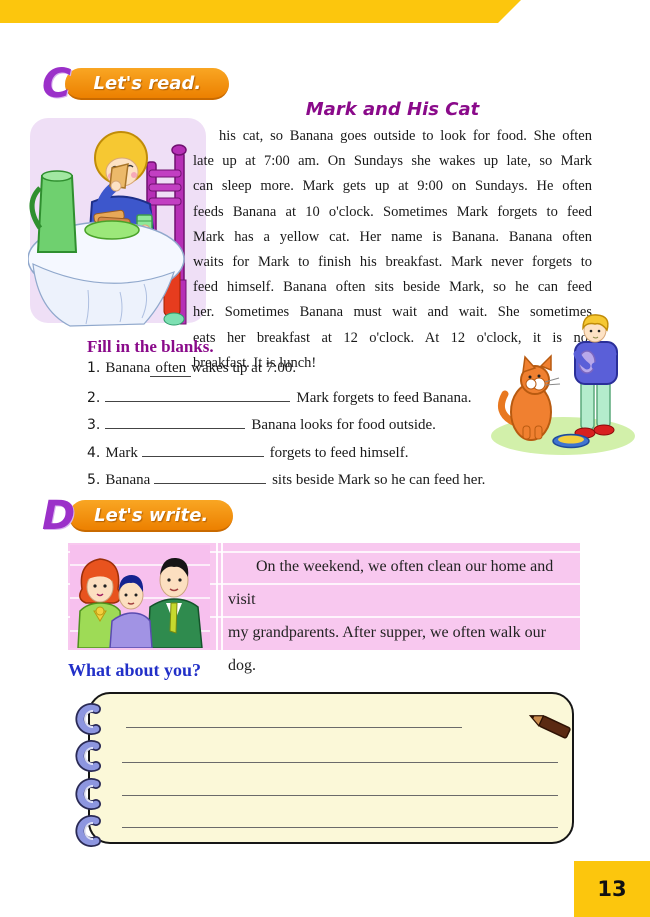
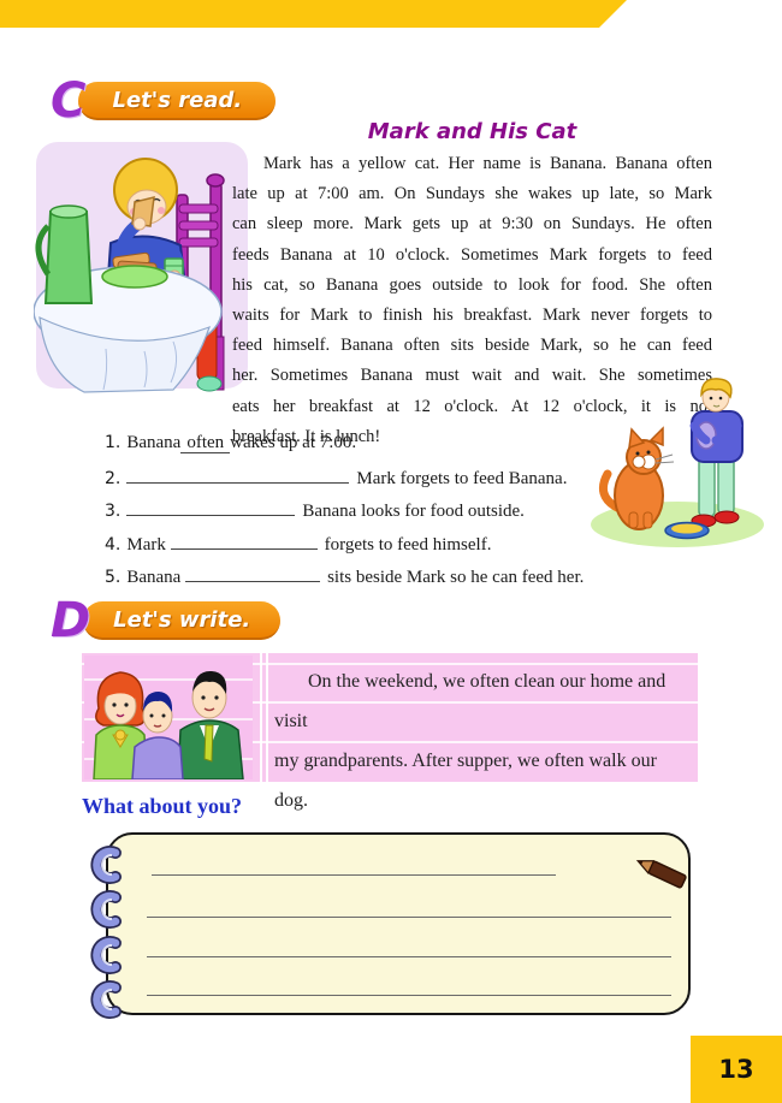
  C
  Let's read.
  Mark and His Cat
- his cat, so Banana goes outside to look for food. She often
+ Mark has a yellow cat. Her name is Banana. Banana often
  late up at 7:00 am. On Sundays she wakes up late, so Mark
- can sleep more. Mark gets up at 9:00 on Sundays. He often
+ can sleep more. Mark gets up at 9:30 on Sundays. He often
  feeds Banana at 10 o'clock. Sometimes Mark forgets to feed
- Mark has a yellow cat. Her name is Banana. Banana often
+ his cat, so Banana goes outside to look for food. She often
  waits for Mark to finish his breakfast. Mark never forgets to
  feed himself. Banana often sits beside Mark, so he can feed
  her. Sometimes Banana must wait and wait. She sometimes
  eats her breakfast at 12 o'clock. At 12 o'clock, it is no
  breakfast. It is lunch!
- Fill in the blanks.
  1. Banana often wakes up at 7:00.
  2. Mark forgets to feed Banana.
  3. Banana looks for food outside.
  4. Mark forgets to feed himself.
  5. Banana sits beside Mark so he can feed her.
  D
  Let's write.
  On the weekend, we often clean our home and visit
  my grandparents. After supper, we often walk our dog.
  What about you?
  13
